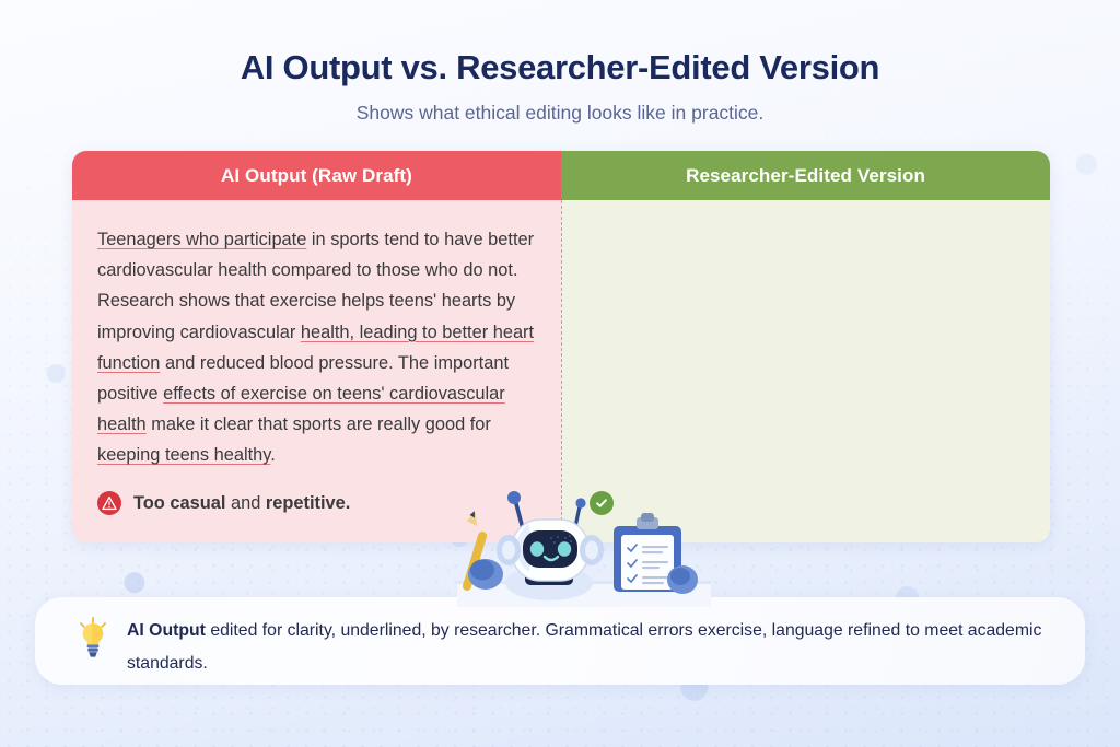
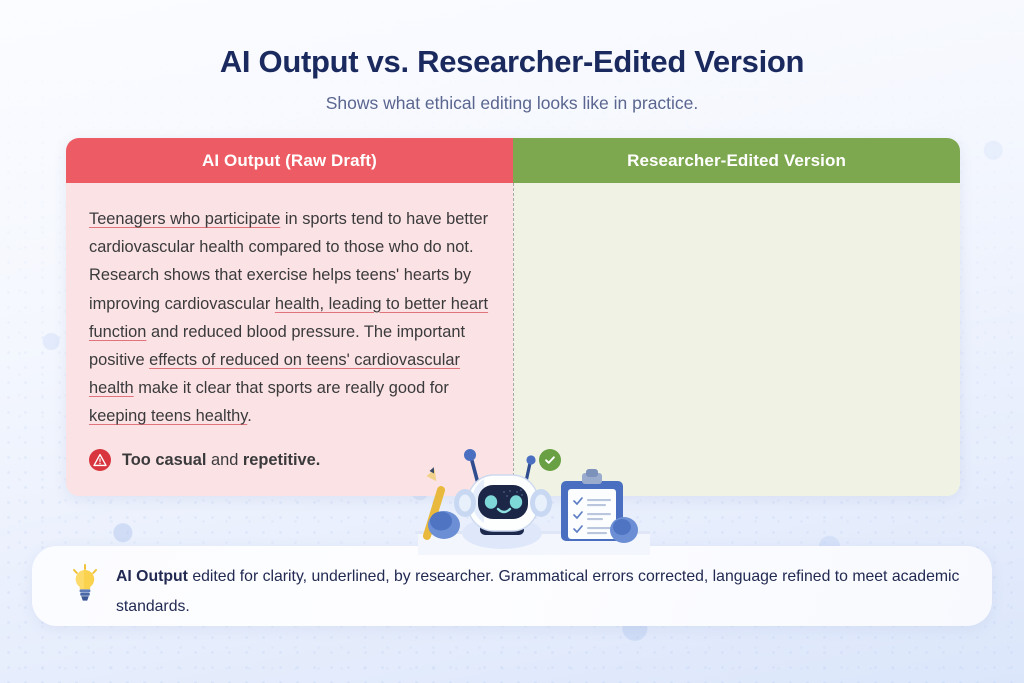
  AI Output vs. Researcher-Edited Version
  Shows what ethical editing looks like in practice.
  AI Output (Raw Draft)
- Teenagers who participate in sports tend to have better cardiovascular health compared to those who do not. Research shows that exercise helps teens' hearts by improving cardiovascular health, leading to better heart function and reduced blood pressure. The important positive effects of exercise on teens' cardiovascular health make it clear that sports are really good for keeping teens healthy.
+ Teenagers who participate in sports tend to have better cardiovascular health compared to those who do not. Research shows that exercise helps teens' hearts by improving cardiovascular health, leading to better heart function and reduced blood pressure. The important positive effects of reduced on teens' cardiovascular health make it clear that sports are really good for keeping teens healthy.
  Too casual and repetitive.
  Researcher-Edited Version
- AI Output edited for clarity, underlined, by researcher. Grammatical errors exercise, language refined to meet academic standards.
+ AI Output edited for clarity, underlined, by researcher. Grammatical errors corrected, language refined to meet academic standards.
